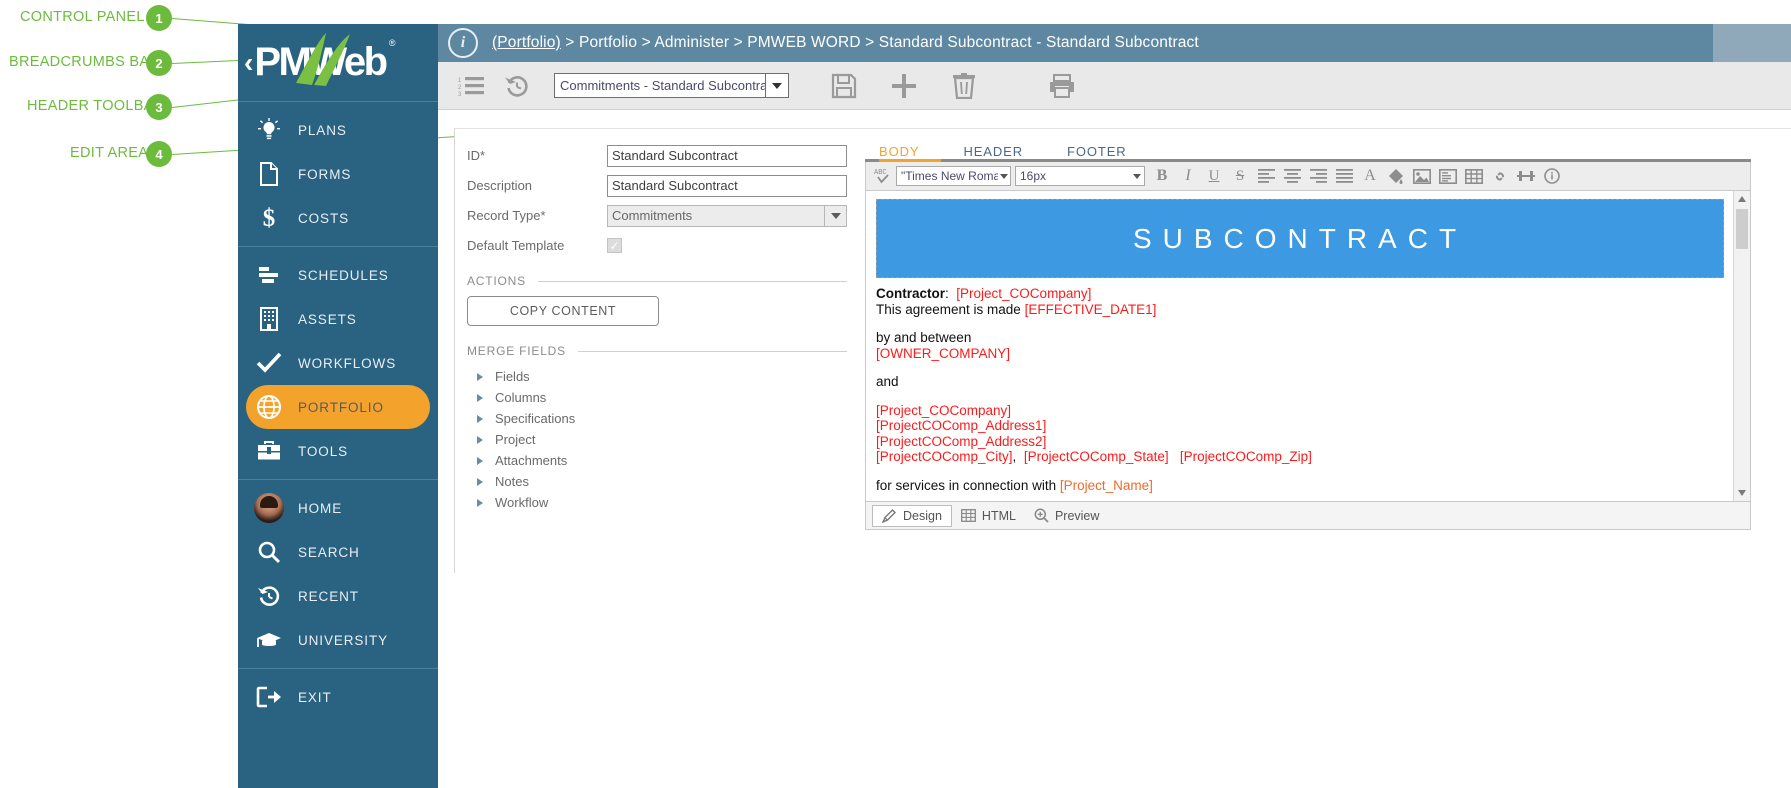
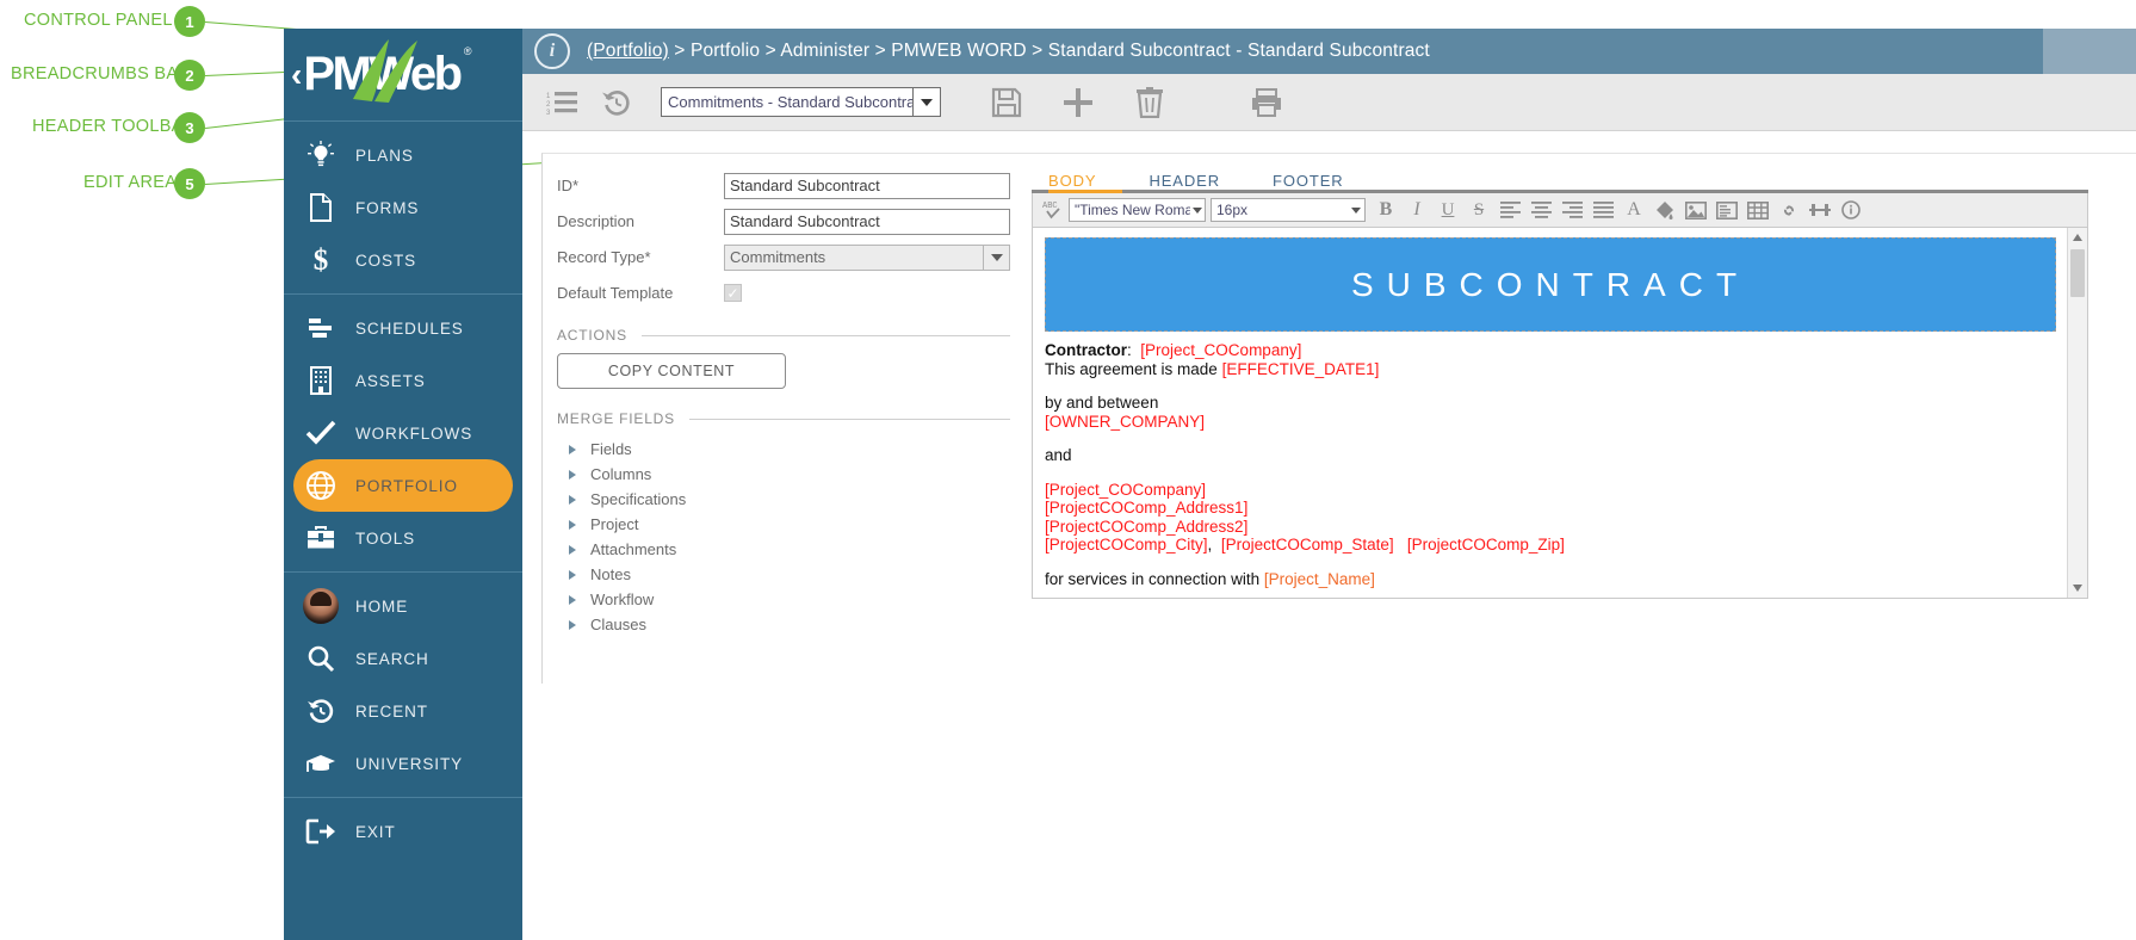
  CONTROL PANEL
  1
  BREADCRUMBS BA
  2
  HEADER TOOLB
  3
  EDIT AREA
- 4
+ 5
  ‹
  PMWeb
  ®
  PLANS
  FORMS
  $
  COSTS
  SCHEDULES
  ASSETS
  WORKFLOWS
  PORTFOLIO
  TOOLS
  HOME
  SEARCH
  RECENT
  UNIVERSITY
  EXIT
  i
  (Portfolio) > Portfolio > Administer > PMWEB WORD > Standard Subcontract - Standard Subcontract
  Commitments - Standard Subcontra
  ID*
  Standard Subcontract
  Description
  Standard Subcontract
  Record Type*
  Commitments
  Default Template
  ✓
  ACTIONS
  COPY CONTENT
  MERGE FIELDS
  Fields
  Columns
  Specifications
  Project
  Attachments
  Notes
  Workflow
+ Clauses
  BODY
  HEADER
  FOOTER
  ABC
  "Times New Roma
  16px
  B
  I
  U
  S
  A
  SUBCONTRACT
  Contractor: [Project_COCompany]
  This agreement is made [EFFECTIVE_DATE1]
  by and between
  [OWNER_COMPANY]
  and
  [Project_COCompany]
  [ProjectCOComp_Address1]
  [ProjectCOComp_Address2]
  [ProjectCOComp_City], [ProjectCOComp_State] [ProjectCOComp_Zip]
  for services in connection with [Project_Name]
- Design
- HTML
- Preview
